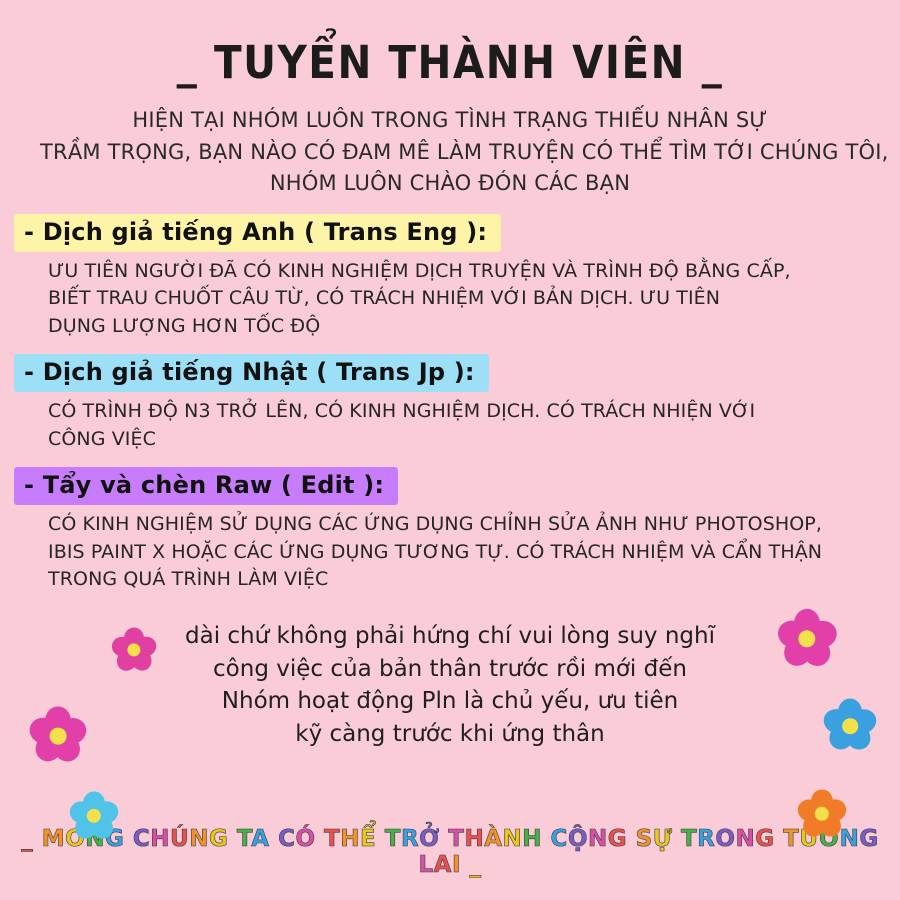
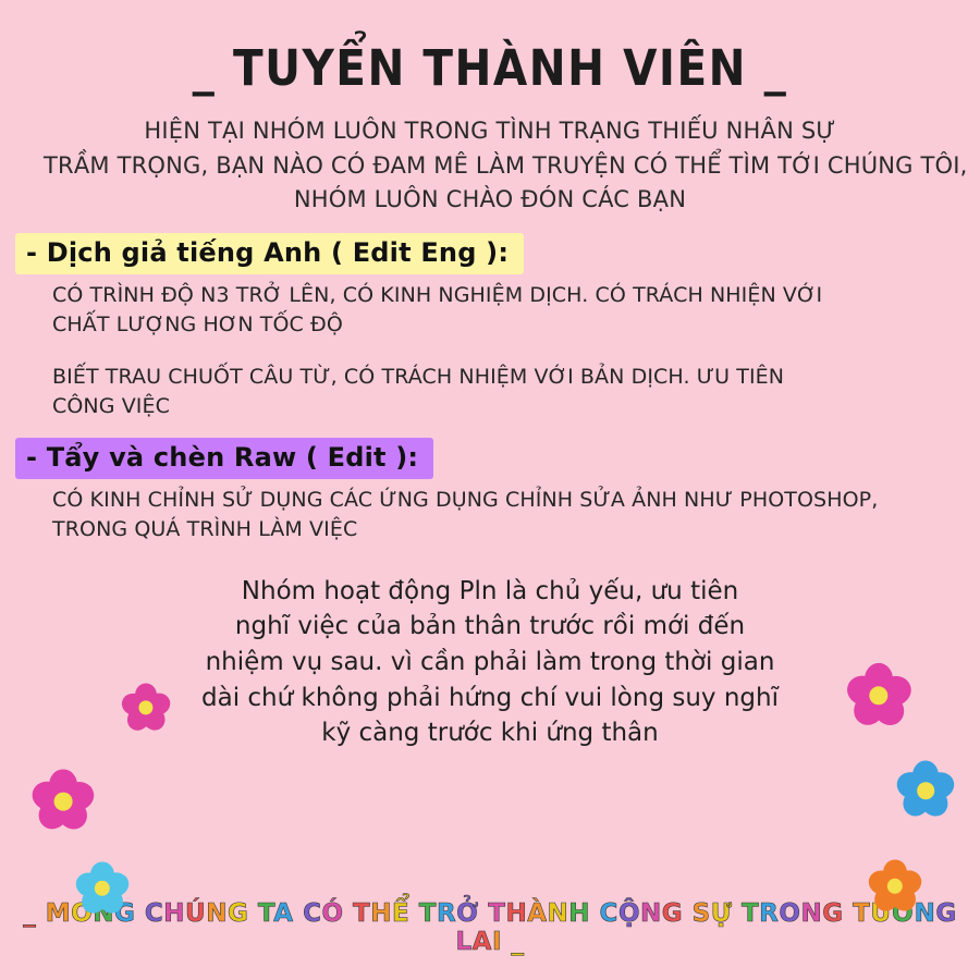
  _ TUYỂN THÀNH VIÊN _
  HIỆN TẠI NHÓM LUÔN TRONG TÌNH TRẠNG THIẾU NHÂN SỰ
  TRẦM TRỌNG, BẠN NÀO CÓ ĐAM MÊ LÀM TRUYỆN CÓ THỂ TÌM TỚI CHÚNG TÔI,
  NHÓM LUÔN CHÀO ĐÓN CÁC BẠN
- - Dịch giả tiếng Anh ( Trans Eng ):
+ - Dịch giả tiếng Anh ( Edit Eng ):
- ƯU TIÊN NGƯỜI ĐÃ CÓ KINH NGHIỆM DỊCH TRUYỆN VÀ TRÌNH ĐỘ BẰNG CẤP,
- BIẾT TRAU CHUỐT CÂU TỪ, CÓ TRÁCH NHIỆM VỚI BẢN DỊCH. ƯU TIÊN
+ CÓ TRÌNH ĐỘ N3 TRỞ LÊN, CÓ KINH NGHIỆM DỊCH. CÓ TRÁCH NHIỆN VỚI
- DỤNG LƯỢNG HƠN TỐC ĐỘ
+ CHẤT LƯỢNG HƠN TỐC ĐỘ
- - Dịch giả tiếng Nhật ( Trans Jp ):
- CÓ TRÌNH ĐỘ N3 TRỞ LÊN, CÓ KINH NGHIỆM DỊCH. CÓ TRÁCH NHIỆN VỚI
+ BIẾT TRAU CHUỐT CÂU TỪ, CÓ TRÁCH NHIỆM VỚI BẢN DỊCH. ƯU TIÊN
  CÔNG VIỆC
  - Tẩy và chèn Raw ( Edit ):
- CÓ KINH NGHIỆM SỬ DỤNG CÁC ỨNG DỤNG CHỈNH SỬA ẢNH NHƯ PHOTOSHOP,
+ CÓ KINH CHỈNH SỬ DỤNG CÁC ỨNG DỤNG CHỈNH SỬA ẢNH NHƯ PHOTOSHOP,
- IBIS PAINT X HOẶC CÁC ỨNG DỤNG TƯƠNG TỰ. CÓ TRÁCH NHIỆM VÀ CẨN THẬN
  TRONG QUÁ TRÌNH LÀM VIỆC
- dài chứ không phải hứng chí vui lòng suy nghĩ
+ Nhóm hoạt động Pln là chủ yếu, ưu tiên
- công việc của bản thân trước rồi mới đến
+ nghĩ việc của bản thân trước rồi mới đến
+ nhiệm vụ sau. vì cần phải làm trong thời gian
- Nhóm hoạt động Pln là chủ yếu, ưu tiên
+ dài chứ không phải hứng chí vui lòng suy nghĩ
  kỹ càng trước khi ứng thân
  _ MONG CHÚNG TA CÓ THỂ TRỞ THÀNH CỘNG SỰ TRONG TƯƠNG LAI _
